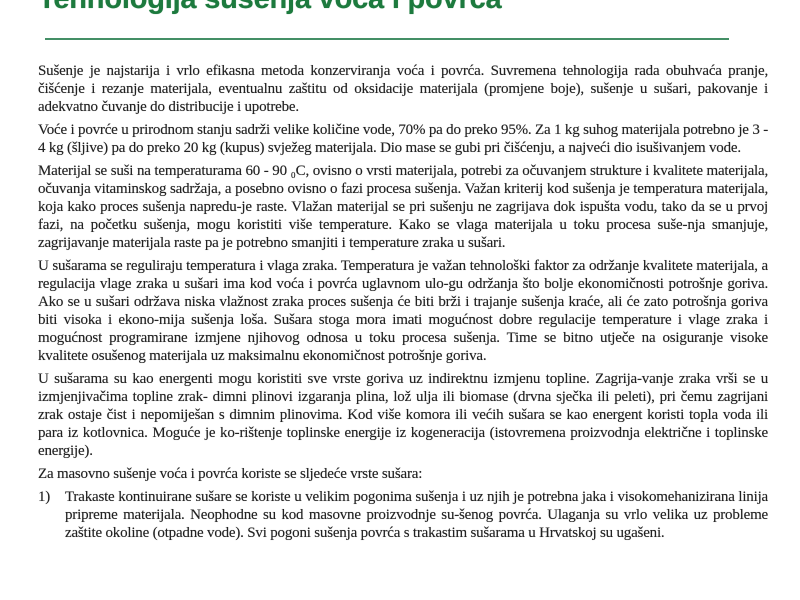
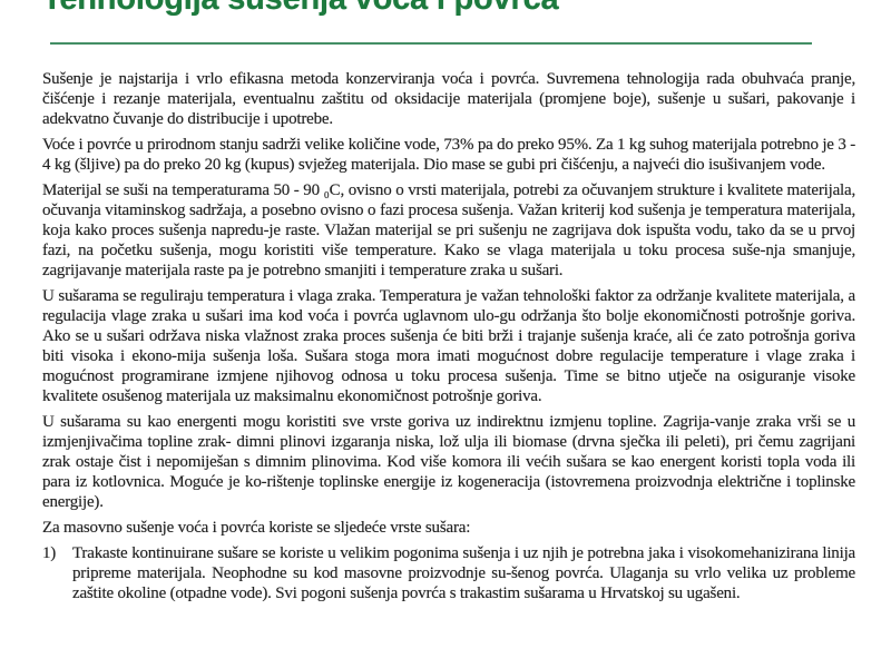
  Sušenje je najstarija i vrlo efikasna metoda konzerviranja voća i povrća. Suvremena tehnologija rada obuhvaća pranje, čišćenje i rezanje materijala, eventualnu zaštitu od oksidacije materijala (promjene boje), sušenje u sušari, pakovanje i adekvatno čuvanje do distribucije i upotrebe.
- Voće i povrće u prirodnom stanju sadrži velike količine vode, 70% pa do preko 95%. Za 1 kg suhog materijala potrebno je 3 - 4 kg (šljive) pa do preko 20 kg (kupus) svježeg materijala. Dio mase se gubi pri čišćenju, a najveći dio isušivanjem vode.
+ Voće i povrće u prirodnom stanju sadrži velike količine vode, 73% pa do preko 95%. Za 1 kg suhog materijala potrebno je 3 - 4 kg (šljive) pa do preko 20 kg (kupus) svježeg materijala. Dio mase se gubi pri čišćenju, a najveći dio isušivanjem vode.
- Materijal se suši na temperaturama 60 - 90 ₀C, ovisno o vrsti materijala, potrebi za očuvanjem strukture i kvalitete materijala, očuvanja vitaminskog sadržaja, a posebno ovisno o fazi procesa sušenja. Važan kriterij kod sušenja je temperatura materijala, koja kako proces sušenja napredu-je raste. Vlažan materijal se pri sušenju ne zagrijava dok ispušta vodu, tako da se u prvoj fazi, na početku sušenja, mogu koristiti više temperature. Kako se vlaga materijala u toku procesa suše-nja smanjuje, zagrijavanje materijala raste pa je potrebno smanjiti i temperature zraka u sušari.
+ Materijal se suši na temperaturama 50 - 90 ₀C, ovisno o vrsti materijala, potrebi za očuvanjem strukture i kvalitete materijala, očuvanja vitaminskog sadržaja, a posebno ovisno o fazi procesa sušenja. Važan kriterij kod sušenja je temperatura materijala, koja kako proces sušenja napredu-je raste. Vlažan materijal se pri sušenju ne zagrijava dok ispušta vodu, tako da se u prvoj fazi, na početku sušenja, mogu koristiti više temperature. Kako se vlaga materijala u toku procesa suše-nja smanjuje, zagrijavanje materijala raste pa je potrebno smanjiti i temperature zraka u sušari.
  U sušarama se reguliraju temperatura i vlaga zraka. Temperatura je važan tehnološki faktor za održanje kvalitete materijala, a regulacija vlage zraka u sušari ima kod voća i povrća uglavnom ulo-gu održanja što bolje ekonomičnosti potrošnje goriva. Ako se u sušari održava niska vlažnost zraka proces sušenja će biti brži i trajanje sušenja kraće, ali će zato potrošnja goriva biti visoka i ekono-mija sušenja loša. Sušara stoga mora imati mogućnost dobre regulacije temperature i vlage zraka i mogućnost programirane izmjene njihovog odnosa u toku procesa sušenja. Time se bitno utječe na osiguranje visoke kvalitete osušenog materijala uz maksimalnu ekonomičnost potrošnje goriva.
- U sušarama su kao energenti mogu koristiti sve vrste goriva uz indirektnu izmjenu topline. Zagrija-vanje zraka vrši se u izmjenjivačima topline zrak- dimni plinovi izgaranja plina, lož ulja ili biomase (drvna sječka ili peleti), pri čemu zagrijani zrak ostaje čist i nepomiješan s dimnim plinovima. Kod više komora ili većih sušara se kao energent koristi topla voda ili para iz kotlovnica. Moguće je ko-rištenje toplinske energije iz kogeneracija (istovremena proizvodnja električne i toplinske energije).
+ U sušarama su kao energenti mogu koristiti sve vrste goriva uz indirektnu izmjenu topline. Zagrija-vanje zraka vrši se u izmjenjivačima topline zrak- dimni plinovi izgaranja niska, lož ulja ili biomase (drvna sječka ili peleti), pri čemu zagrijani zrak ostaje čist i nepomiješan s dimnim plinovima. Kod više komora ili većih sušara se kao energent koristi topla voda ili para iz kotlovnica. Moguće je ko-rištenje toplinske energije iz kogeneracija (istovremena proizvodnja električne i toplinske energije).
  Za masovno sušenje voća i povrća koriste se sljedeće vrste sušara:
  1)
  Trakaste kontinuirane sušare se koriste u velikim pogonima sušenja i uz njih je potrebna jaka i visokomehanizirana linija pripreme materijala. Neophodne su kod masovne proizvodnje su-šenog povrća. Ulaganja su vrlo velika uz probleme zaštite okoline (otpadne vode). Svi pogoni sušenja povrća s trakastim sušarama u Hrvatskoj su ugašeni.
